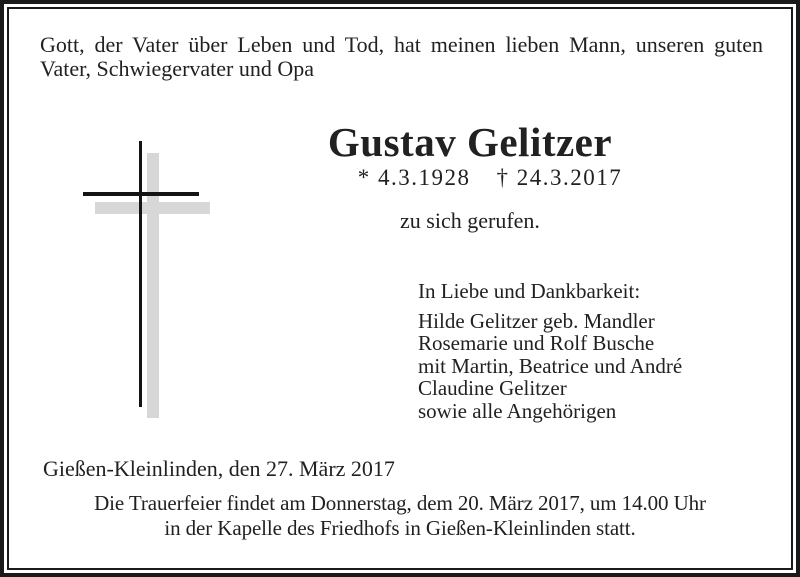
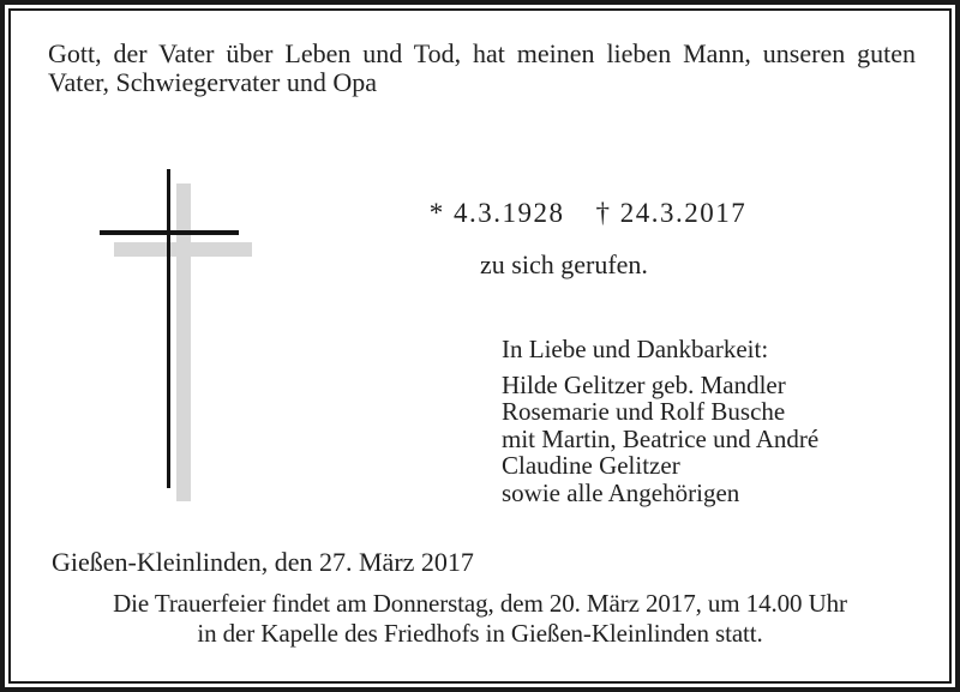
  Gott, der Vater über Leben und Tod, hat meinen lieben Mann, unseren guten
  Vater, Schwiegervater und Opa
- Gustav Gelitzer
  * 4.3.1928 † 24.3.2017
  zu sich gerufen.
  In Liebe und Dankbarkeit:
  Hilde Gelitzer geb. Mandler
  Rosemarie und Rolf Busche
  mit Martin, Beatrice und André
  Claudine Gelitzer
  sowie alle Angehörigen
  Gießen-Kleinlinden, den 27. März 2017
  Die Trauerfeier findet am Donnerstag, dem 20. März 2017, um 14.00 Uhr
  in der Kapelle des Friedhofs in Gießen-Kleinlinden statt.
